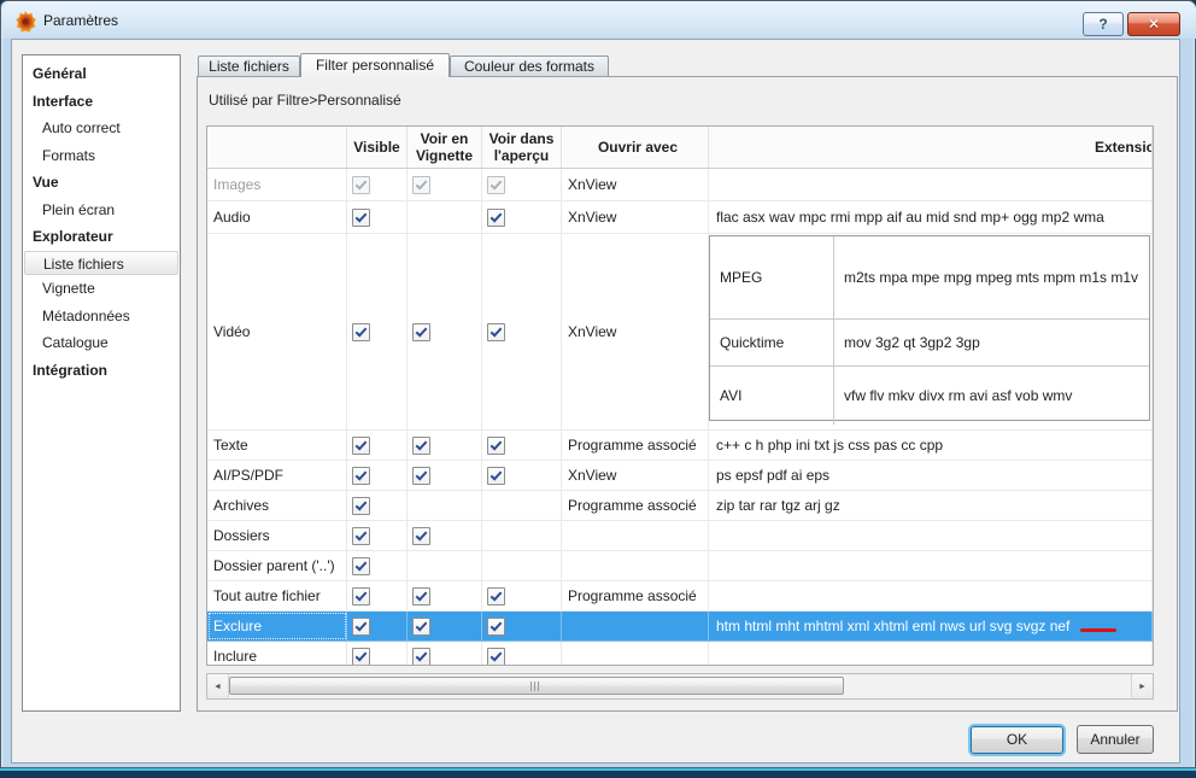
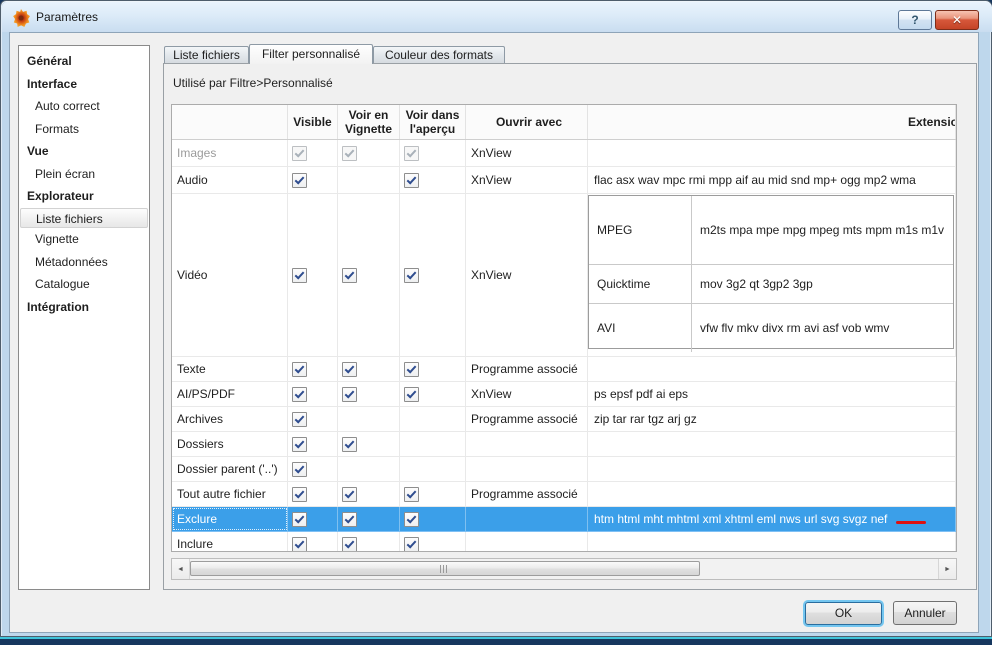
  Paramètres
  ?
  ✕
  Général
  Interface
  Auto correct
  Formats
  Vue
  Plein écran
  Explorateur
  Liste fichiers
  Vignette
  Métadonnées
  Catalogue
  Intégration
  Liste fichiers
  Filter personnalisé
  Couleur des formats
  Utilisé par Filtre>Personnalisé
  Visible
  Voir en
  Vignette
  Voir dans
  l'aperçu
  Ouvrir avec
  Extensio
  Images
  XnView
  Audio
  XnView
  flac asx wav mpc rmi mpp aif au mid snd mp+ ogg mp2 wma
  Vidéo
  XnView
  MPEG
  m2ts mpa mpe mpg mpeg mts mpm m1s m1v
  Quicktime
  mov 3g2 qt 3gp2 3gp
  AVI
  vfw flv mkv divx rm avi asf vob wmv
  Texte
  Programme associé
- c++ c h php ini txt js css pas cc cpp
  AI/PS/PDF
  XnView
  ps epsf pdf ai eps
  Archives
  Programme associé
  zip tar rar tgz arj gz
  Dossiers
  Dossier parent ('..')
  Tout autre fichier
  Programme associé
  Exclure
  htm html mht mhtml xml xhtml eml nws url svg svgz nef
  Inclure
  OK
  Annuler
